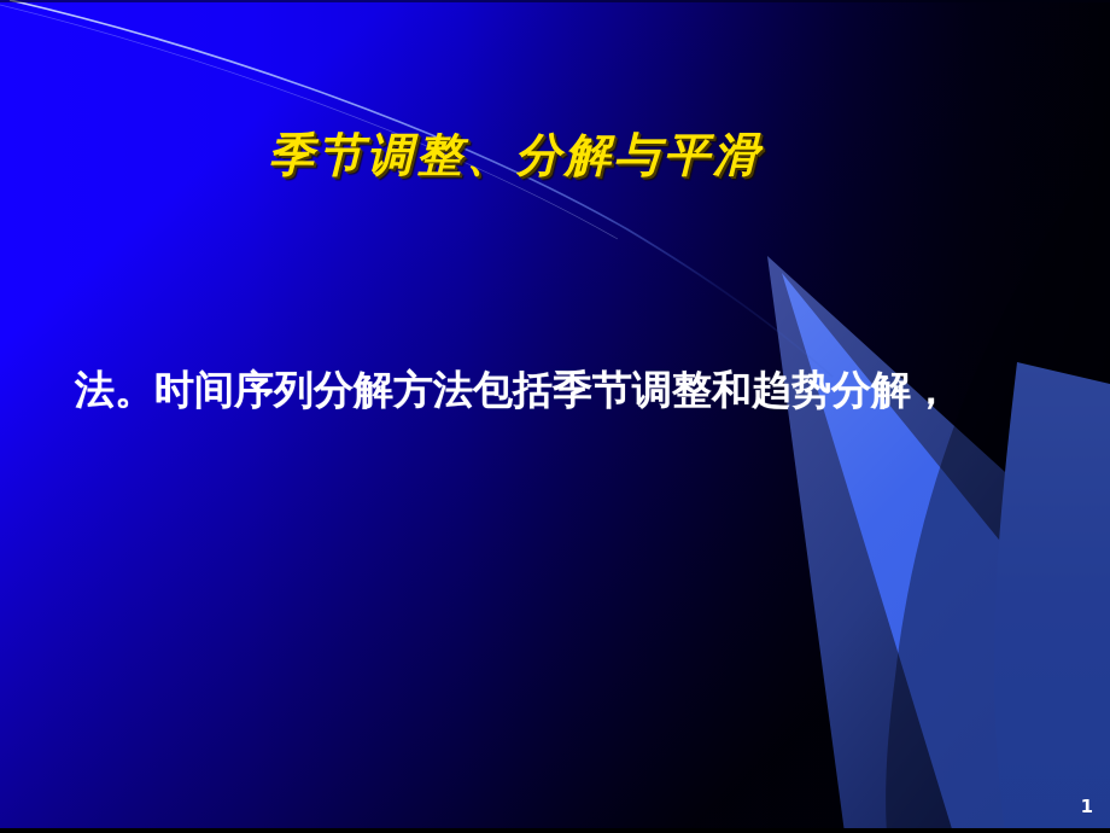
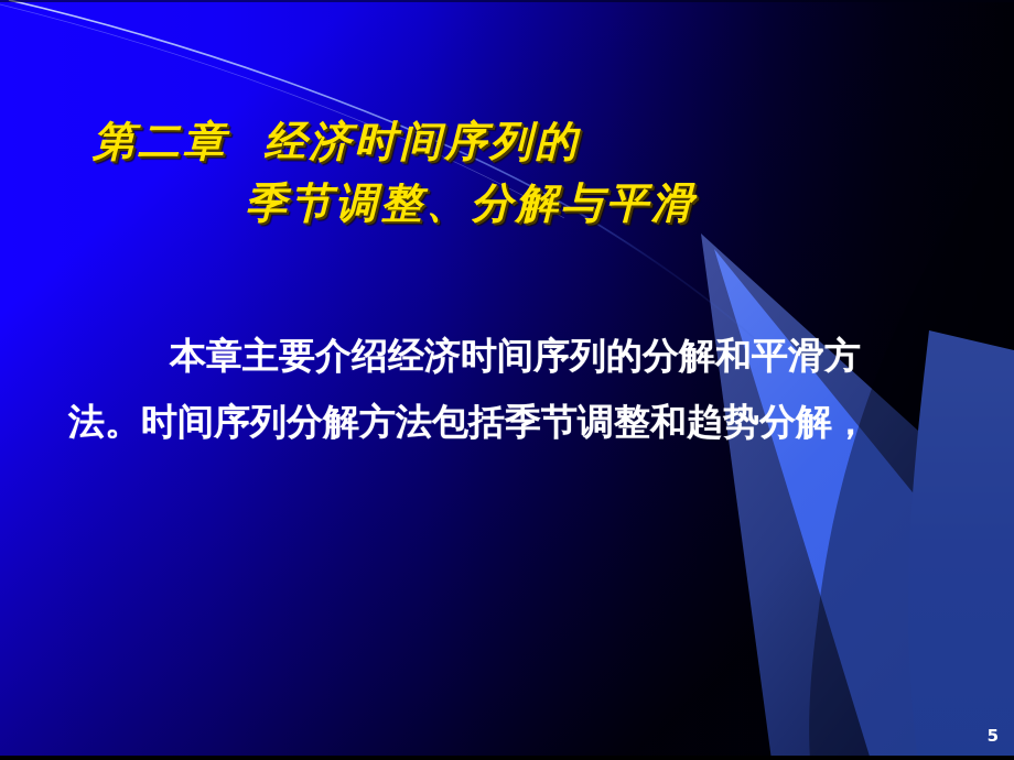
+ 第二章 经济时间序列的
  季节调整、分解与平滑
+ 本章主要介绍经济时间序列的分解和平滑方
  法。时间序列分解方法包括季节调整和趋势分解，
- 1
+ 5
